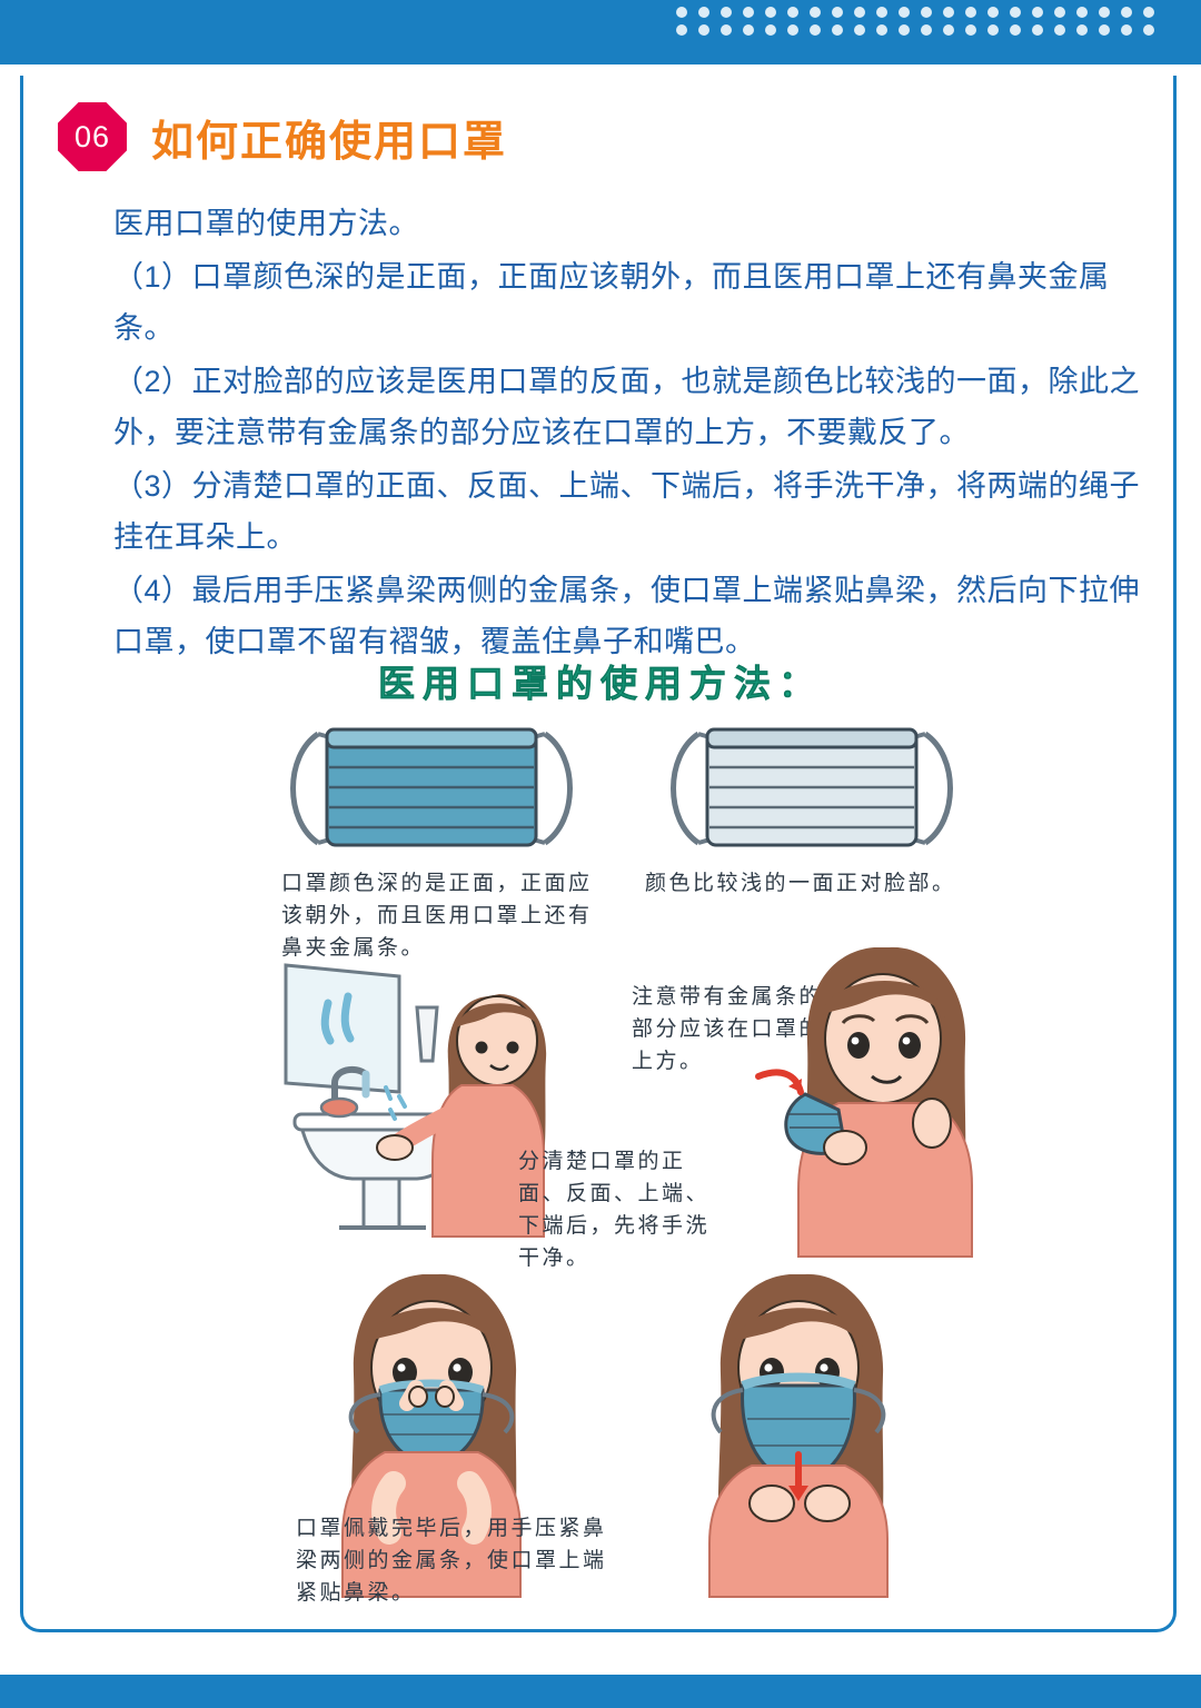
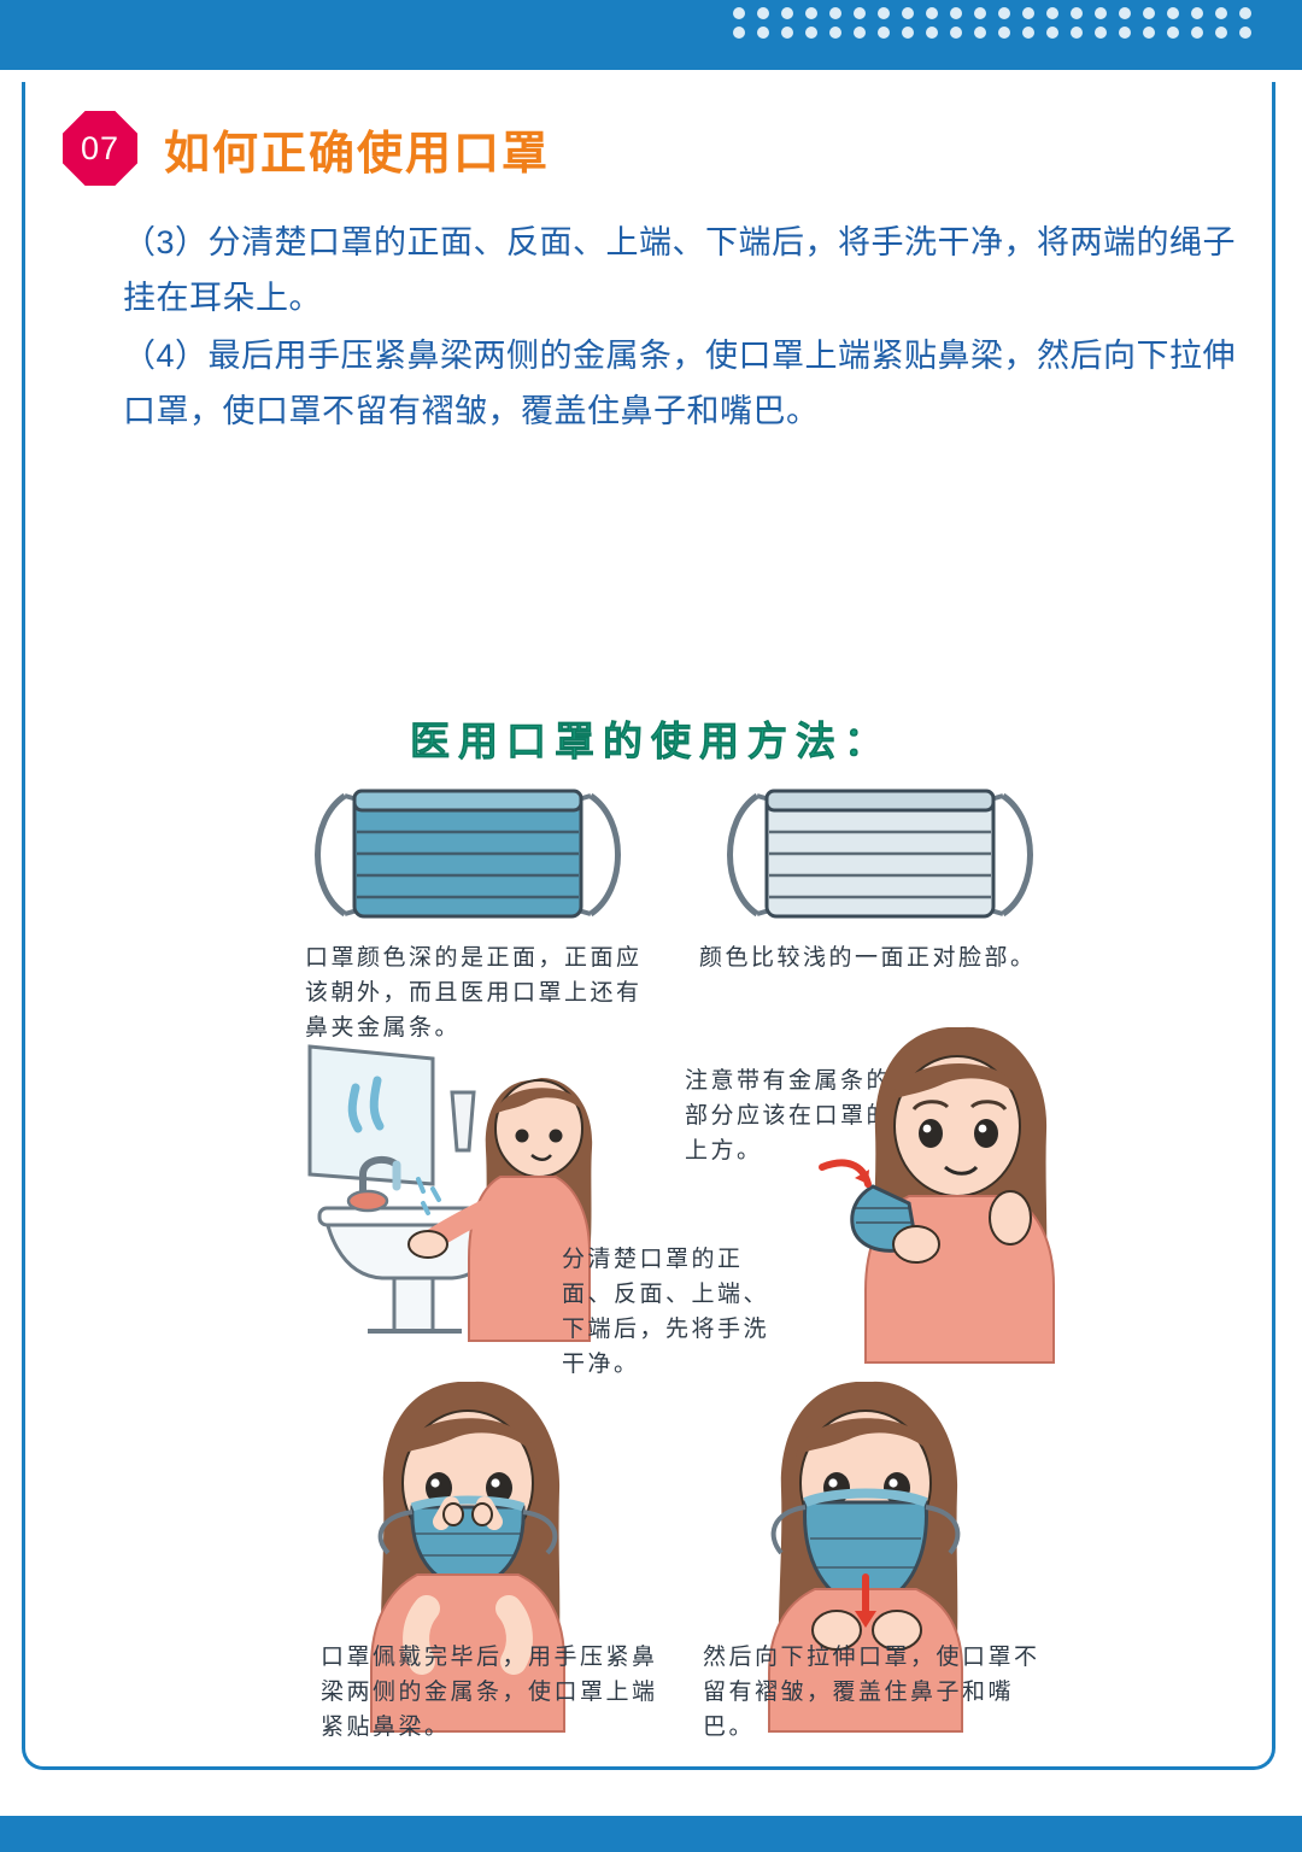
- 06
+ 07
  如何正确使用口罩
- 医用口罩的使用方法。
- （1）口罩颜色深的是正面，正面应该朝外，而且医用口罩上还有鼻夹金属条。
- （2）正对脸部的应该是医用口罩的反面，也就是颜色比较浅的一面，除此之外，要注意带有金属条的部分应该在口罩的上方，不要戴反了。
  （3）分清楚口罩的正面、反面、上端、下端后，将手洗干净，将两端的绳子挂在耳朵上。
  （4）最后用手压紧鼻梁两侧的金属条，使口罩上端紧贴鼻梁，然后向下拉伸口罩，使口罩不留有褶皱，覆盖住鼻子和嘴巴。
  医用口罩的使用方法：
  口罩颜色深的是正面，正面应该朝外，而且医用口罩上还有鼻夹金属条。
  颜色比较浅的一面正对脸部。
  注意带有金属条的部分应该在口罩上方。
  分清楚口罩的正面、反面、上端、下端后，先将手洗干净。
  口罩佩戴完毕后，用手压紧鼻梁两侧的金属条，使口罩上端紧贴鼻梁。
+ 然后向下拉伸口罩，使口罩不留有褶皱，覆盖住鼻子和嘴巴。
